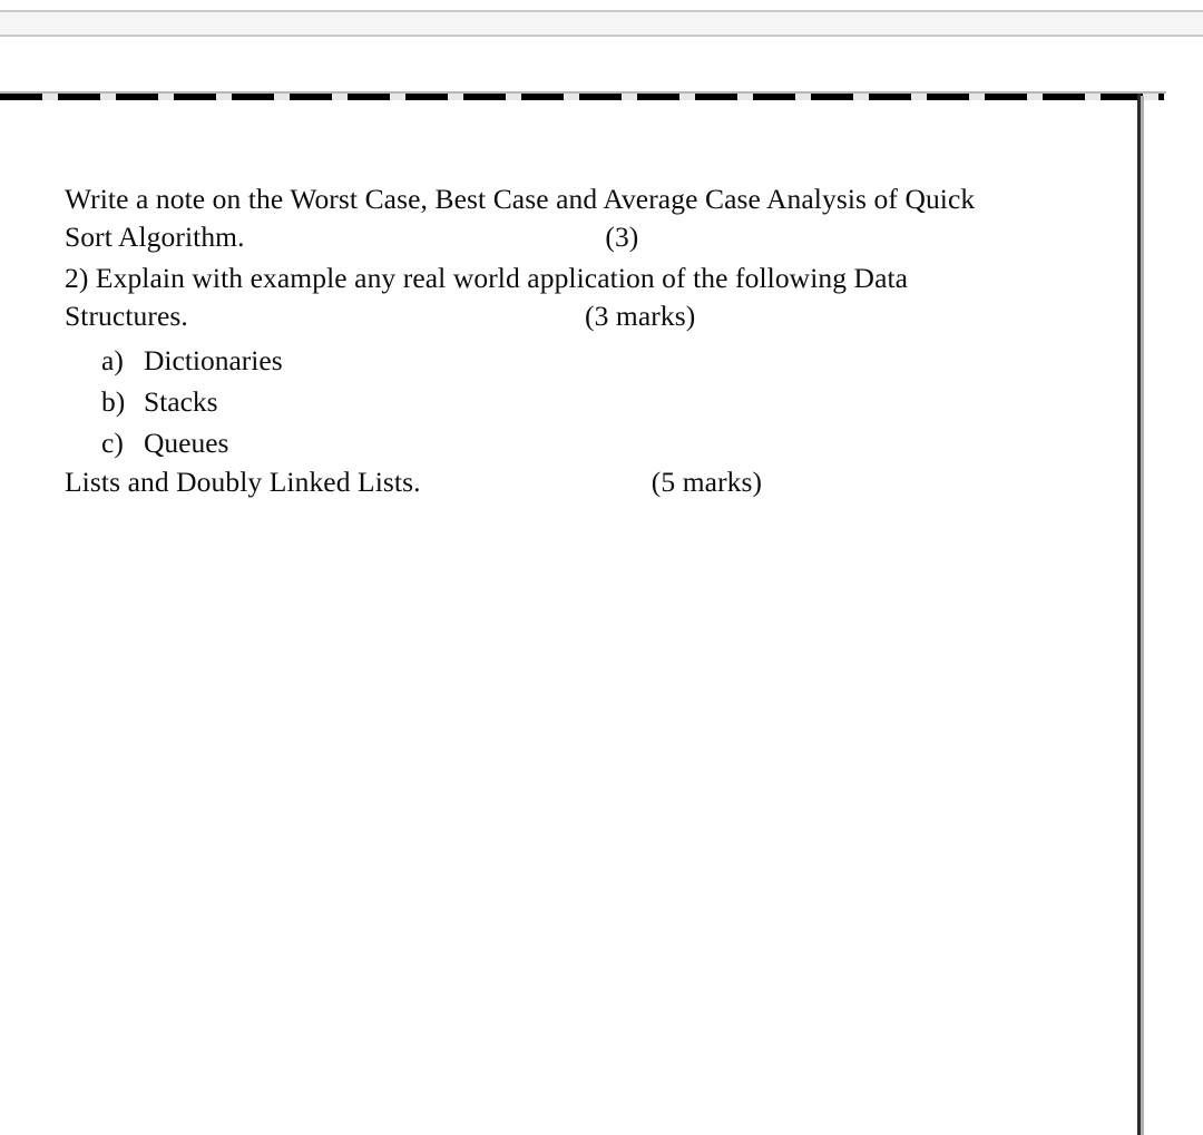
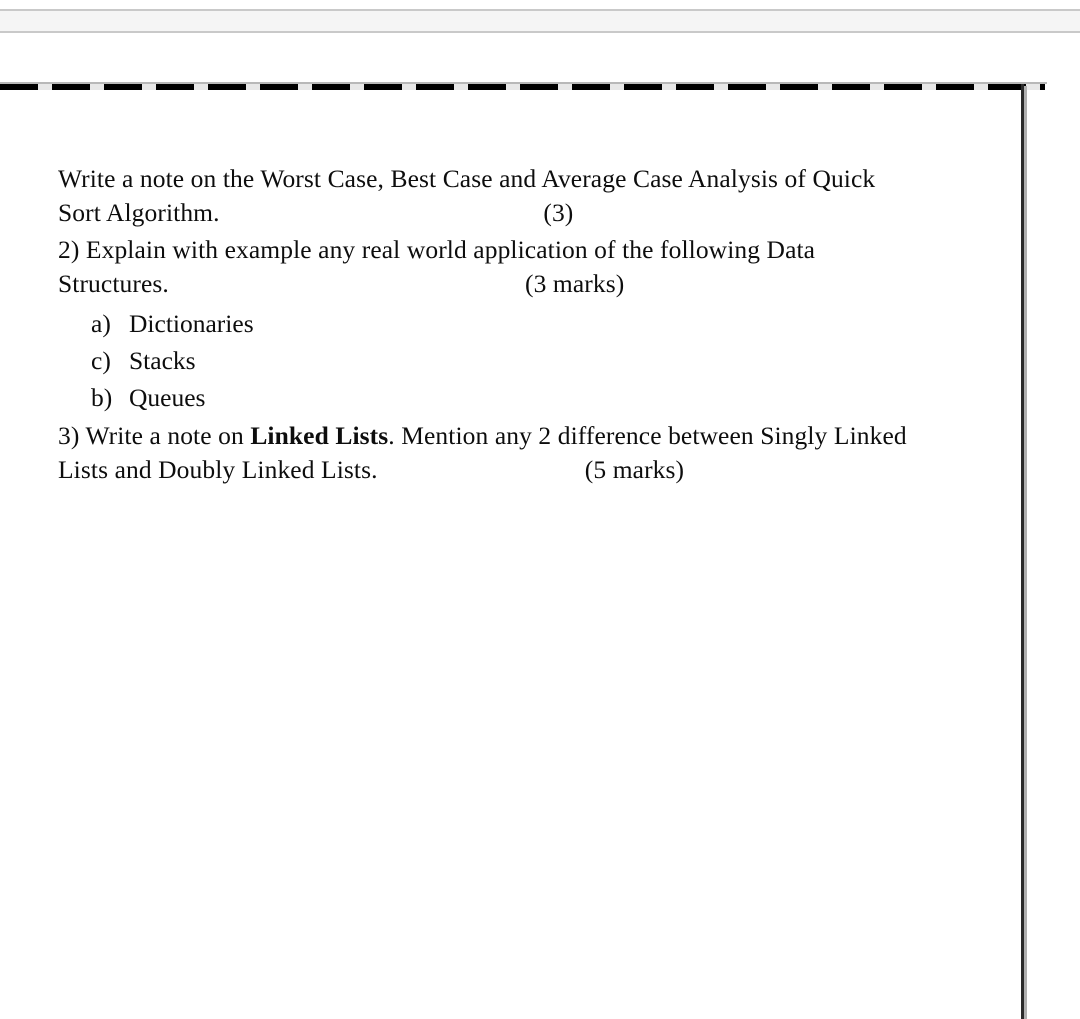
  Write a note on the Worst Case, Best Case and Average Case Analysis of Quick
  Sort Algorithm. (3)
  2) Explain with example any real world application of the following Data
  Structures. (3 marks)
  a)
  Dictionaries
- b)
+ c)
  Stacks
- c)
+ b)
  Queues
+ 3) Write a note on Linked Lists. Mention any 2 difference between Singly Linked
  Lists and Doubly Linked Lists. (5 marks)
